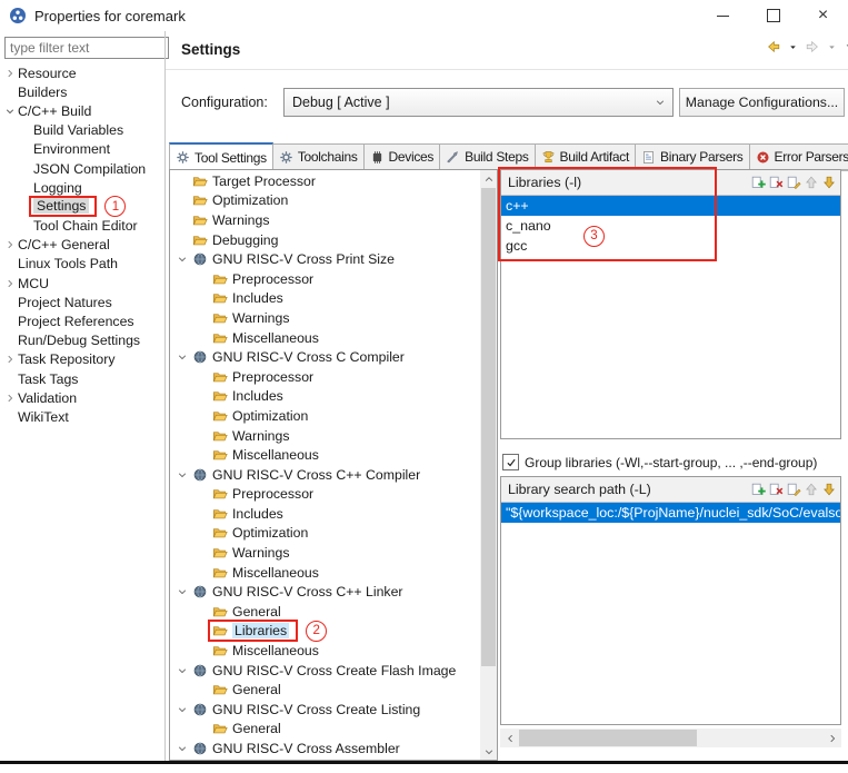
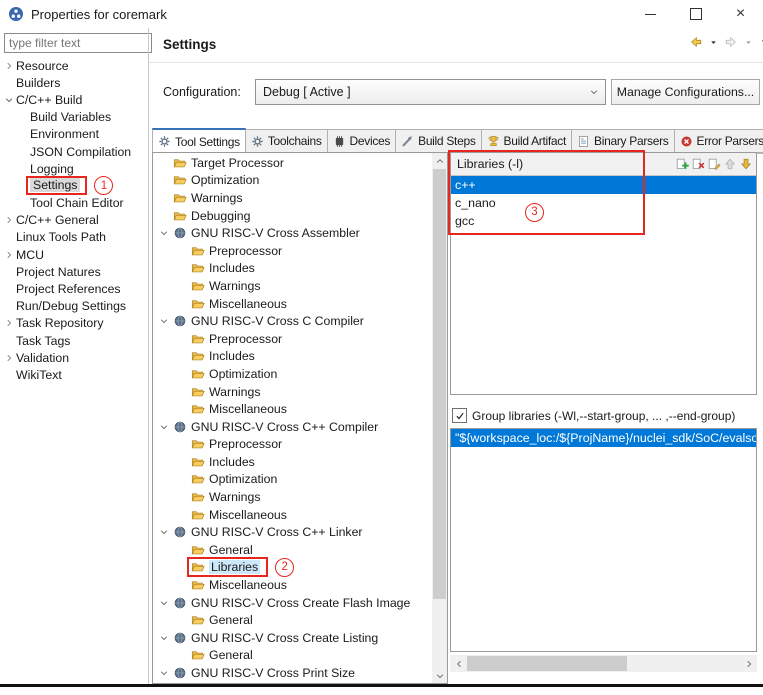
  Properties for coremark
  ×
  type filter text
  Resource
  Builders
  C/C++ Build
  Build Variables
  Environment
  JSON Compilation
  Logging
  Settings
  1
  Tool Chain Editor
  C/C++ General
  Linux Tools Path
  MCU
  Project Natures
  Project References
  Run/Debug Settings
  Task Repository
  Task Tags
  Validation
  WikiText
  Settings
  Configuration:
  Debug [ Active ]
  Manage Configurations...
  Tool Settings
  Toolchains
  Devices
  Build Steps
  Build Artifact
  Binary Parsers
  Error Parsers
  Target Processor
  Optimization
  Warnings
  Debugging
- GNU RISC-V Cross Print Size
+ GNU RISC-V Cross Assembler
  Preprocessor
  Includes
  Warnings
  Miscellaneous
  GNU RISC-V Cross C Compiler
  Preprocessor
  Includes
  Optimization
  Warnings
  Miscellaneous
  GNU RISC-V Cross C++ Compiler
  Preprocessor
  Includes
  Optimization
  Warnings
  Miscellaneous
  GNU RISC-V Cross C++ Linker
  General
  Libraries
  2
  Miscellaneous
  GNU RISC-V Cross Create Flash Image
  General
  GNU RISC-V Cross Create Listing
  General
- GNU RISC-V Cross Assembler
+ GNU RISC-V Cross Print Size
  Libraries (-l)
  c++
  c_nano
  gcc
  3
  Group libraries (-Wl,--start-group, ... ,--end-group)
- Library search path (-L)
  "${workspace_loc:/${ProjName}/nuclei_sdk/SoC/evalso
